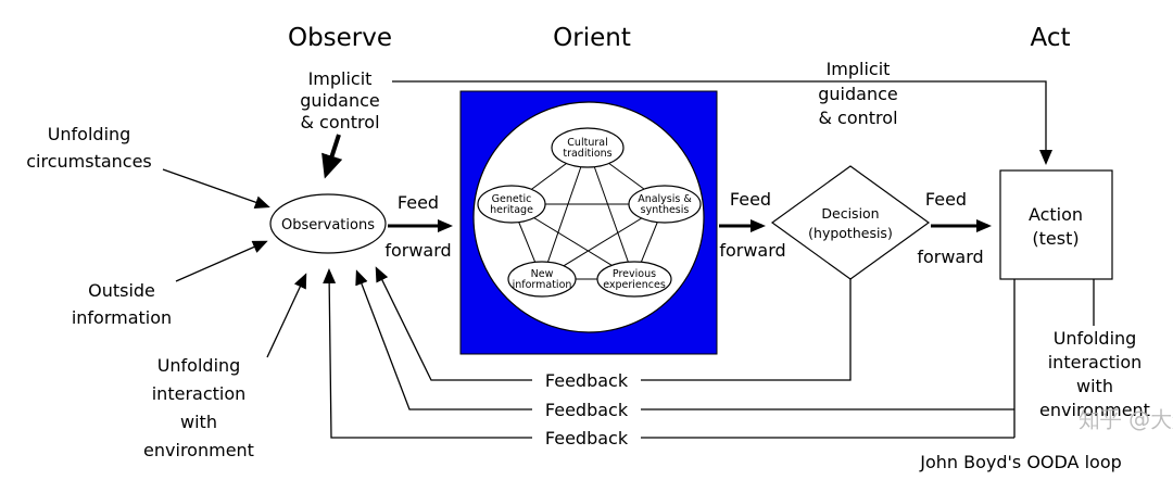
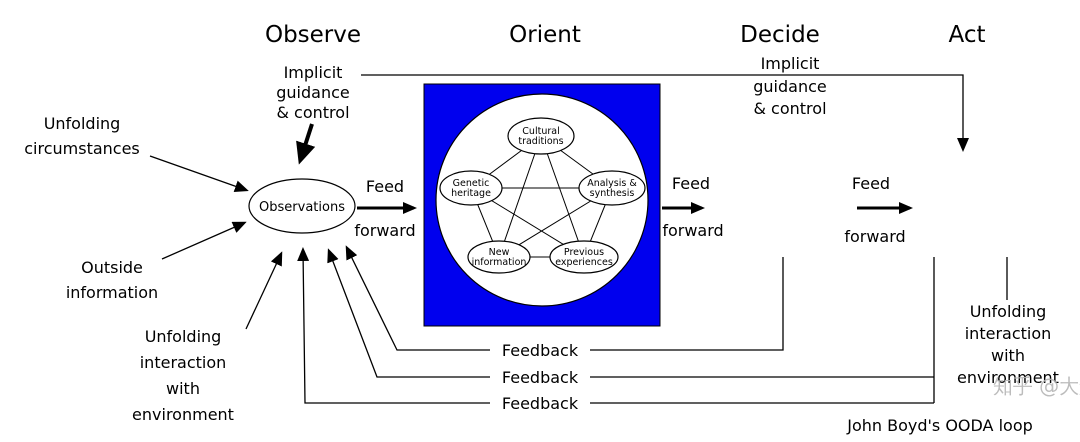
  Observe
  Orient
+ Decide
  Act
  Implicit
  guidance
  & control
  Implicit
  guidance
  & control
  Unfolding
  circumstances
  Outside
  information
  Unfolding
  interaction
  with
  environment
  Feedback
  Feedback
  Feedback
  Observations
  Feed
  forward
  Cultural
  traditions
  Genetic
  heritage
  Analysis &
  synthesis
  New
  information
  Previous
  experiences
  Feed
  forward
- Decision
- (hypothesis)
  Feed
  forward
- Action
- (test)
  Unfolding
  interaction
  with
  environment
  知乎 @大
  John Boyd's OODA loop
